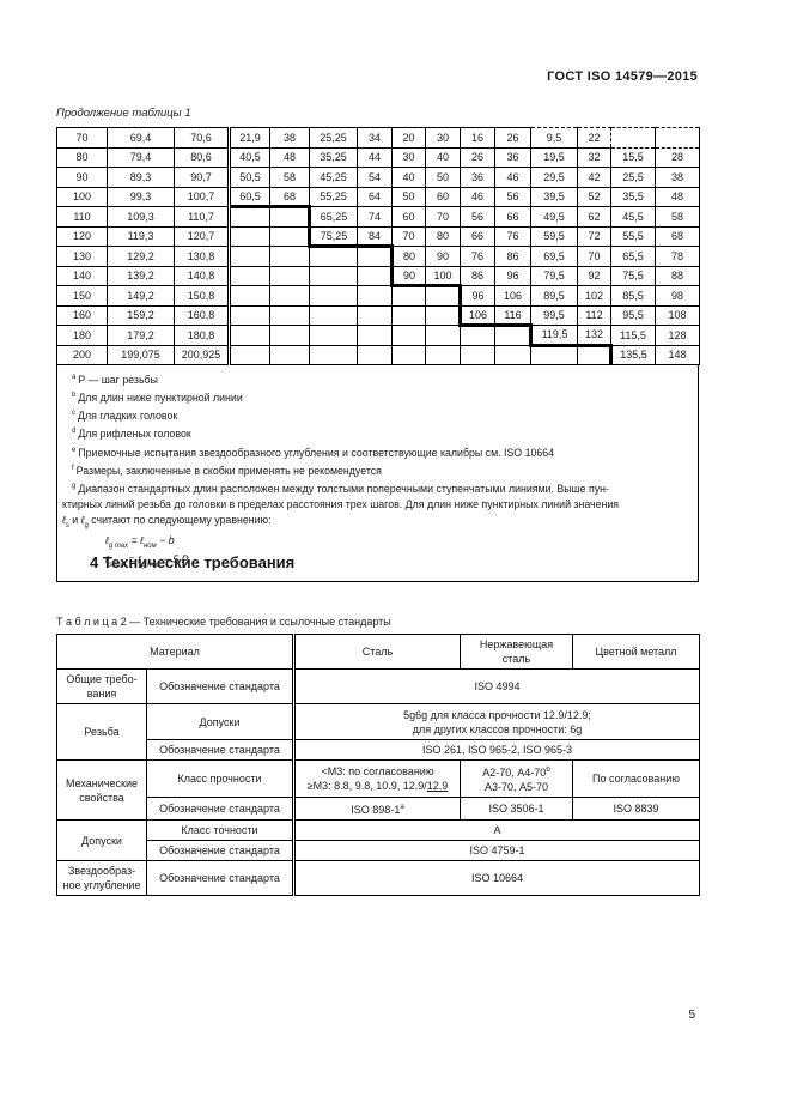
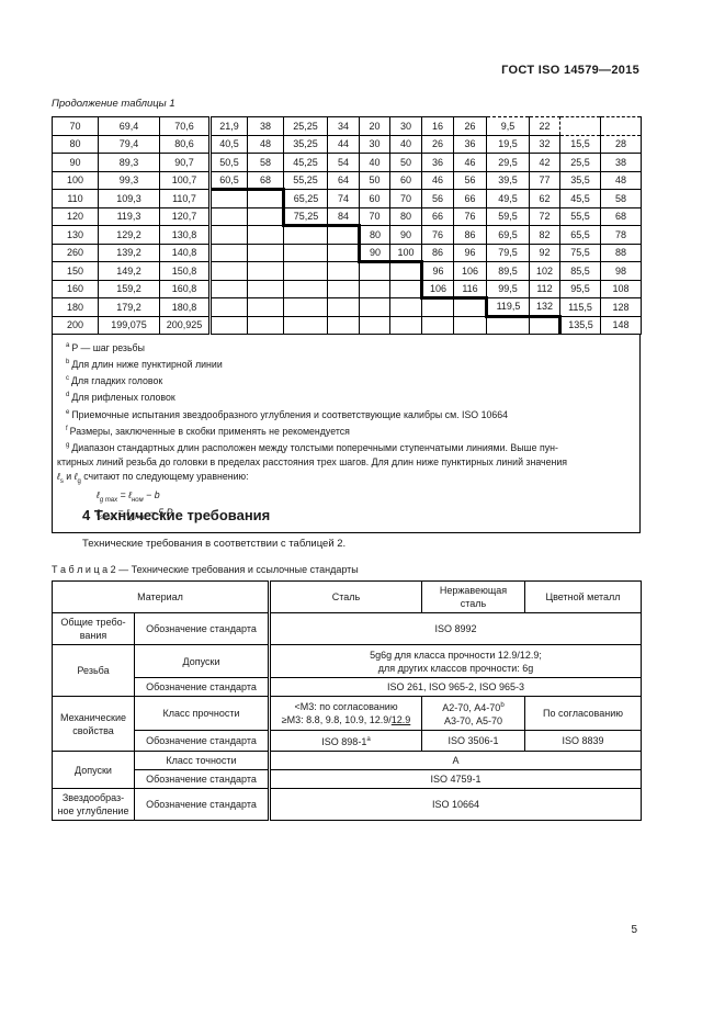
  ГОСТ ISO 14579—2015
  Продолжение таблицы 1
  70	69,4	70,6	21,9	38	25,25	34	20	30	16	26	9,5	22
  80	79,4	80,6	40,5	48	35,25	44	30	40	26	36	19,5	32	15,5	28
  90	89,3	90,7	50,5	58	45,25	54	40	50	36	46	29,5	42	25,5	38
- 100	99,3	100,7	60,5	68	55,25	64	50	60	46	56	39,5	52	35,5	48
+ 100	99,3	100,7	60,5	68	55,25	64	50	60	46	56	39,5	77	35,5	48
  110	109,3	110,7			65,25	74	60	70	56	66	49,5	62	45,5	58
  120	119,3	120,7			75,25	84	70	80	66	76	59,5	72	55,5	68
- 130	129,2	130,8					80	90	76	86	69,5	70	65,5	78
+ 130	129,2	130,8					80	90	76	86	69,5	82	65,5	78
- 140	139,2	140,8					90	100	86	96	79,5	92	75,5	88
+ 260	139,2	140,8					90	100	86	96	79,5	92	75,5	88
  150	149,2	150,8							96	106	89,5	102	85,5	98
  160	159,2	160,8							106	116	99,5	112	95,5	108
  180	179,2	180,8									119,5	132	115,5	128
  200	199,075	200,925											135,5	148
  P — шаг резьбы
  Для длин ниже пунктирной линии
  Для гладких головок
  Для рифленых головок
  Приемочные испытания звездообразного углубления и соответствующие калибры см. ISO 10664
  Размеры, заключенные в скобки применять не рекомендуется
  Диапазон стандартных длин расположен между толстыми поперечными ступенчатыми линиями. Выше пун-
  ктирных линий резьба до головки в пределах расстояния трех шагов. Для длин ниже пунктирных линий значения
  ℓ и ℓ считают по следующему уравнению:
  4 Технические требования
+ Технические требования в соответствии с таблицей 2.
  Т а б л и ц а 2 — Технические требования и ссылочные стандарты
  Материал	Сталь	Нержавеющая сталь	Цветной металл
- Общие требо- вания	Обозначение стандарта	ISO 4994
+ Общие требо- вания	Обозначение стандарта	ISO 8992
  Резьба	Допуски	5g6g для класса прочности 12.9/12.9; для других классов прочности: 6g
  Обозначение стандарта	ISO 261, ISO 965-2, ISO 965-3
  Механические свойства	Класс прочности	<М3: по согласованию≥М3: 8.8, 9.8, 10.9, 12.9/12.9	А2-70, А4-70А3-70, А5-70	По согласованию
  Обозначение стандарта	ISO 898-1	ISO 3506-1	ISO 8839
  Допуски	Класс точности	А
  Обозначение стандарта	ISO 4759-1
  Звездообраз- ное углубление	Обозначение стандарта	ISO 10664
  5
